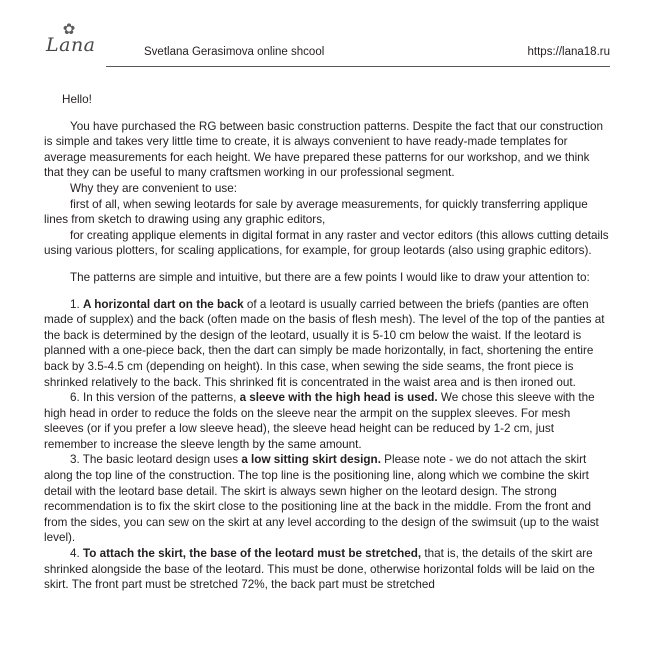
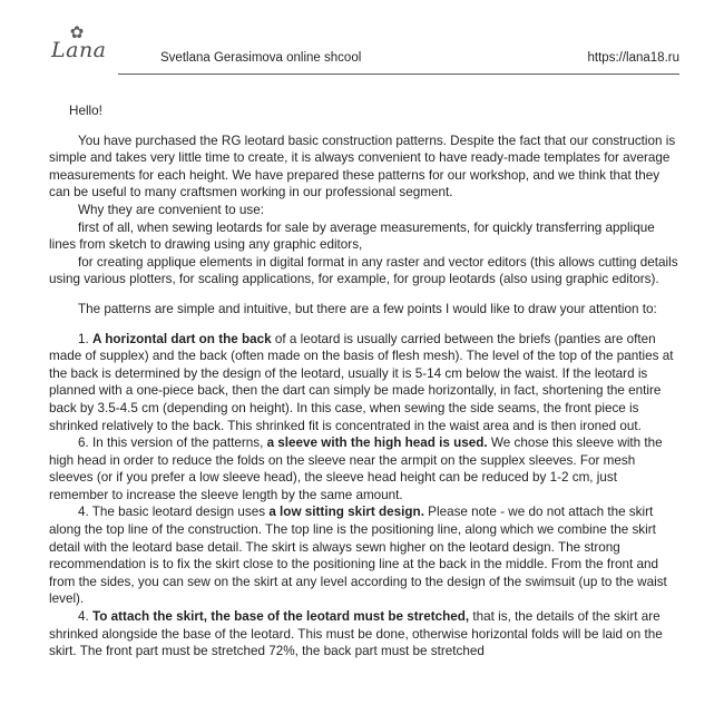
  ✿
  Lana
  Svetlana Gerasimova online shcool
  https://lana18.ru
  Hello!
- You have purchased the RG between basic construction patterns. Despite the fact that our construction is simple and takes very little time to create, it is always convenient to have ready-made templates for average measurements for each height. We have prepared these patterns for our workshop, and we think that they can be useful to many craftsmen working in our professional segment.
+ You have purchased the RG leotard basic construction patterns. Despite the fact that our construction is simple and takes very little time to create, it is always convenient to have ready-made templates for average measurements for each height. We have prepared these patterns for our workshop, and we think that they can be useful to many craftsmen working in our professional segment.
  Why they are convenient to use:
  first of all, when sewing leotards for sale by average measurements, for quickly transferring applique lines from sketch to drawing using any graphic editors,
  for creating applique elements in digital format in any raster and vector editors (this allows cutting details using various plotters, for scaling applications, for example, for group leotards (also using graphic editors).
  The patterns are simple and intuitive, but there are a few points I would like to draw your attention to:
- 1. A horizontal dart on the back of a leotard is usually carried between the briefs (panties are often made of supplex) and the back (often made on the basis of flesh mesh). The level of the top of the panties at the back is determined by the design of the leotard, usually it is 5-10 cm below the waist. If the leotard is planned with a one-piece back, then the dart can simply be made horizontally, in fact, shortening the entire back by 3.5-4.5 cm (depending on height). In this case, when sewing the side seams, the front piece is shrinked relatively to the back. This shrinked fit is concentrated in the waist area and is then ironed out.
+ 1. A horizontal dart on the back of a leotard is usually carried between the briefs (panties are often made of supplex) and the back (often made on the basis of flesh mesh). The level of the top of the panties at the back is determined by the design of the leotard, usually it is 5-14 cm below the waist. If the leotard is planned with a one-piece back, then the dart can simply be made horizontally, in fact, shortening the entire back by 3.5-4.5 cm (depending on height). In this case, when sewing the side seams, the front piece is shrinked relatively to the back. This shrinked fit is concentrated in the waist area and is then ironed out.
  6. In this version of the patterns, a sleeve with the high head is used. We chose this sleeve with the high head in order to reduce the folds on the sleeve near the armpit on the supplex sleeves. For mesh sleeves (or if you prefer a low sleeve head), the sleeve head height can be reduced by 1-2 cm, just remember to increase the sleeve length by the same amount.
- 3. The basic leotard design uses a low sitting skirt design. Please note - we do not attach the skirt along the top line of the construction. The top line is the positioning line, along which we combine the skirt detail with the leotard base detail. The skirt is always sewn higher on the leotard design. The strong recommendation is to fix the skirt close to the positioning line at the back in the middle. From the front and from the sides, you can sew on the skirt at any level according to the design of the swimsuit (up to the waist level).
+ 4. The basic leotard design uses a low sitting skirt design. Please note - we do not attach the skirt along the top line of the construction. The top line is the positioning line, along which we combine the skirt detail with the leotard base detail. The skirt is always sewn higher on the leotard design. The strong recommendation is to fix the skirt close to the positioning line at the back in the middle. From the front and from the sides, you can sew on the skirt at any level according to the design of the swimsuit (up to the waist level).
  4. To attach the skirt, the base of the leotard must be stretched, that is, the details of the skirt are shrinked alongside the base of the leotard. This must be done, otherwise horizontal folds will be laid on the skirt. The front part must be stretched 72%, the back part must be stretched
